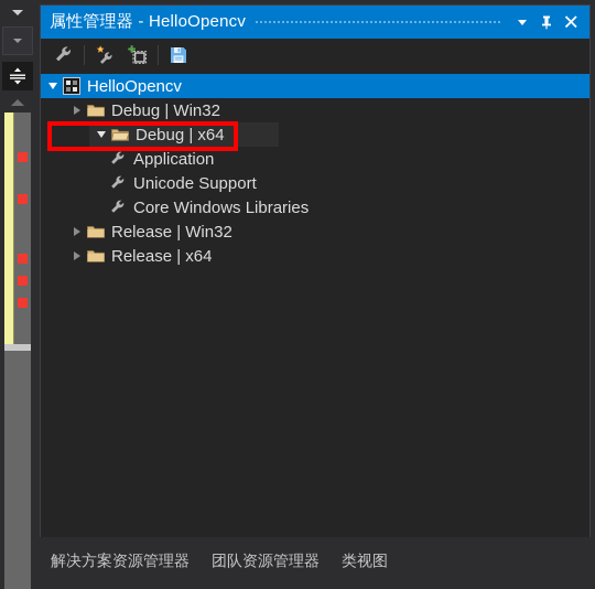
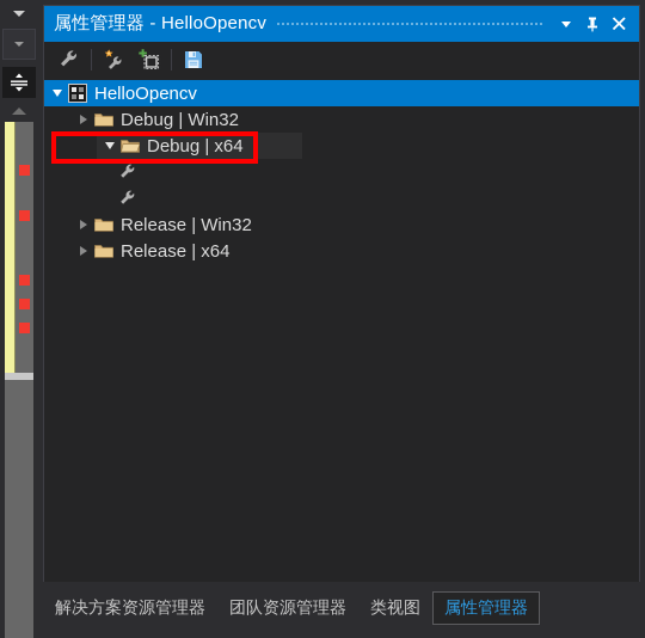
  属性管理器 - HelloOpencv
  HelloOpencv
  Debug | Win32
  Debug | x64
- Application
- Unicode Support
- Core Windows Libraries
  Release | Win32
  Release | x64
  解决方案资源管理器
  团队资源管理器
  类视图
+ 属性管理器
